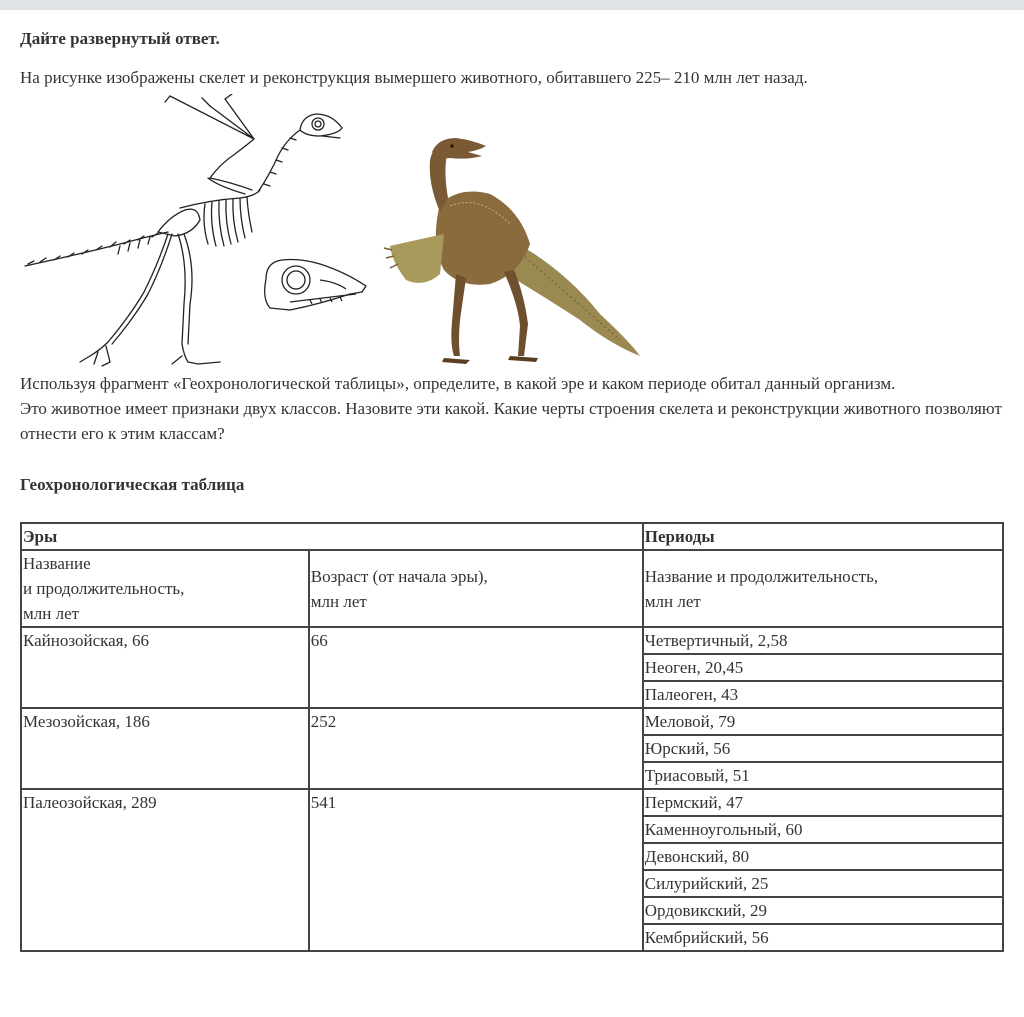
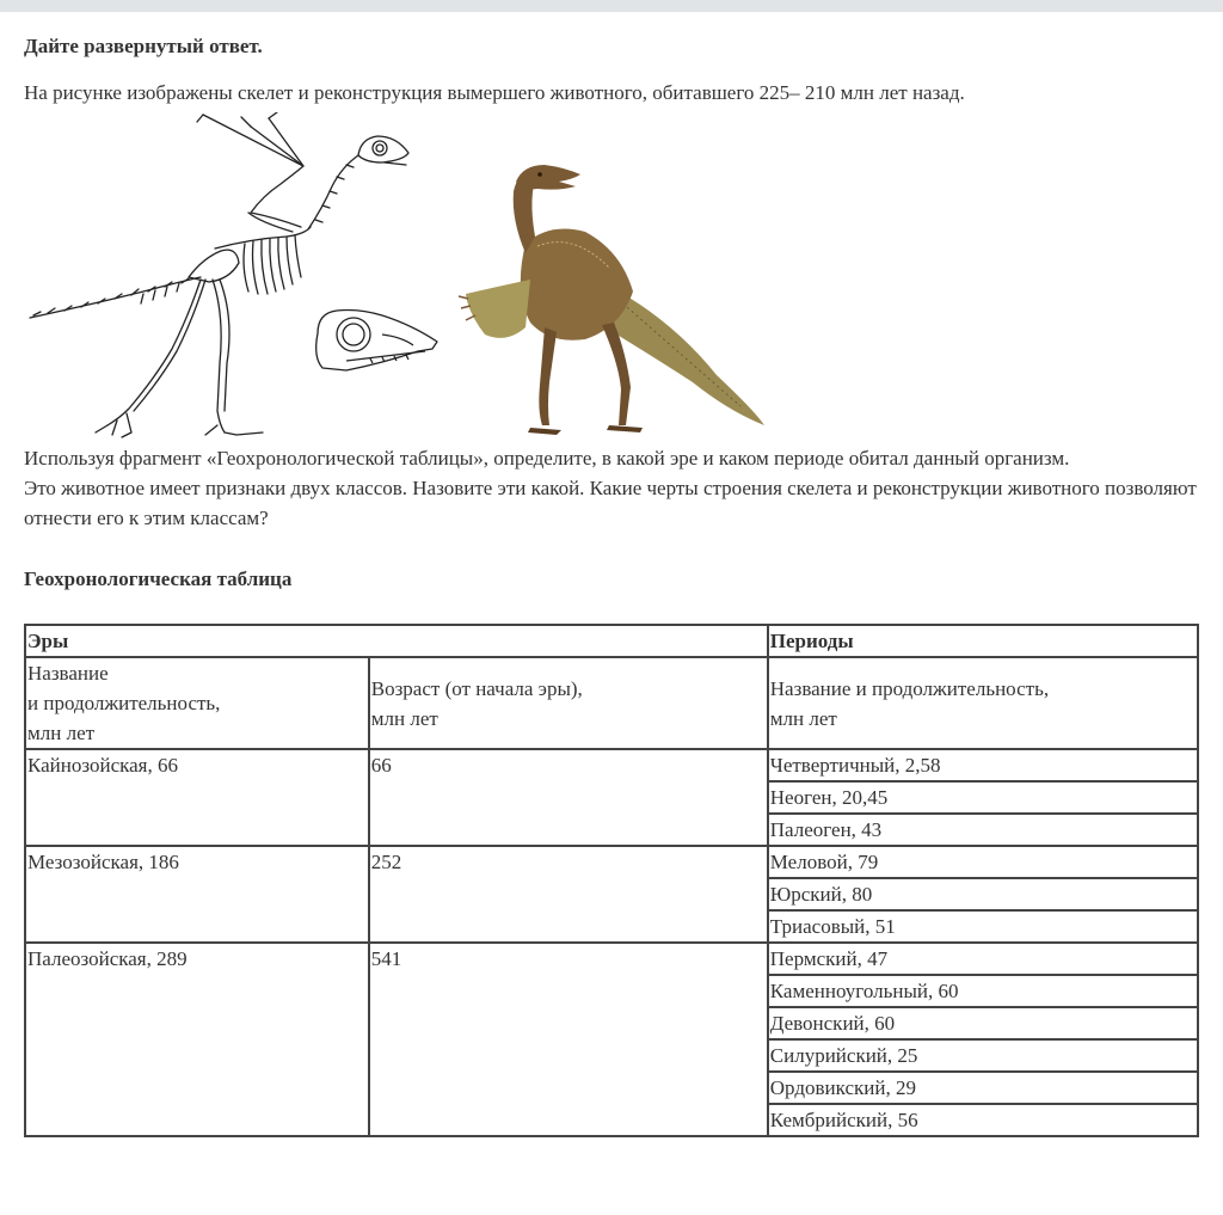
  Дайте развернутый ответ.
  На рисунке изображены скелет и реконструкция вымершего животного, обитавшего 225– 210 млн лет назад.
  Используя фрагмент «Геохронологической таблицы», определите, в какой эре и каком периоде обитал данный организм.
  Это животное имеет признаки двух классов. Назовите эти какой. Какие черты строения скелета и реконструкции животного позволяют отнести его к этим классам?
  Геохронологическая таблица
  Эры	Периоды
  Название и продолжительность, млн лет	Возраст (от начала эры), млн лет	Название и продолжительность, млн лет
  Кайнозойская, 66	66	Четвертичный, 2,58
  Неоген, 20,45
  Палеоген, 43
  Мезозойская, 186	252	Меловой, 79
- Юрский, 56
+ Юрский, 80
  Триасовый, 51
  Палеозойская, 289	541	Пермский, 47
  Каменноугольный, 60
- Девонский, 80
+ Девонский, 60
  Силурийский, 25
  Ордовикский, 29
  Кембрийский, 56
